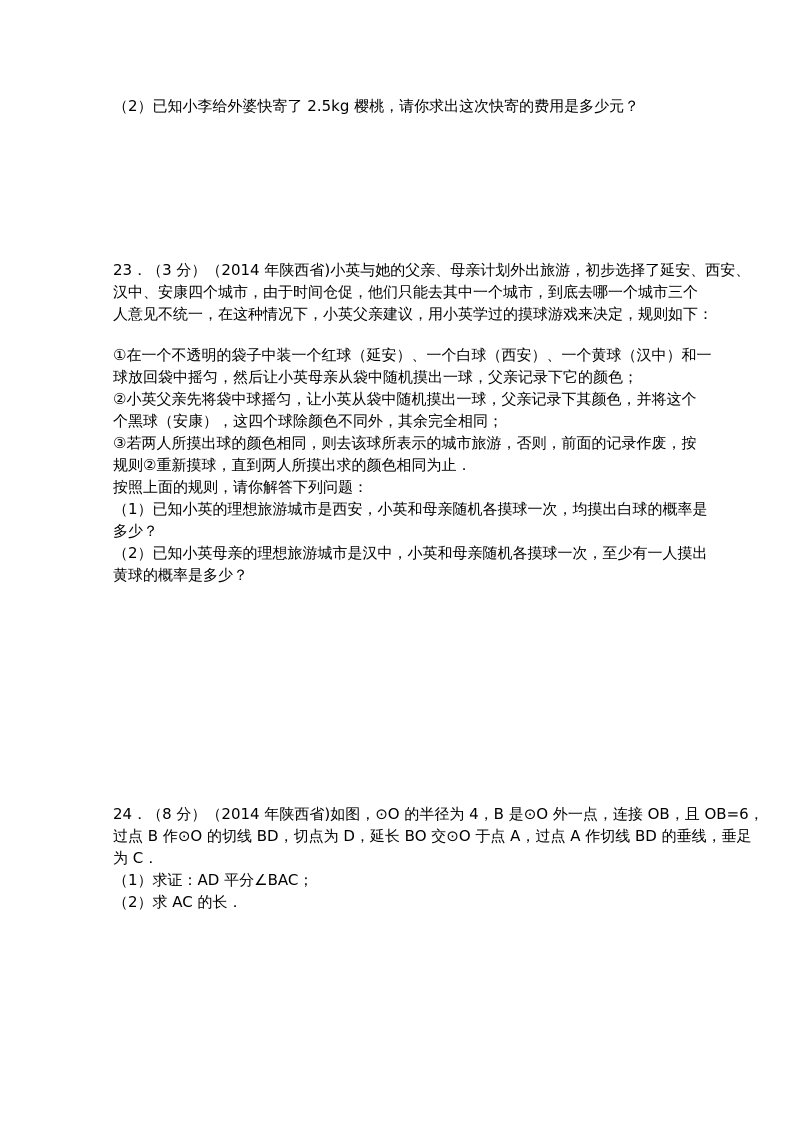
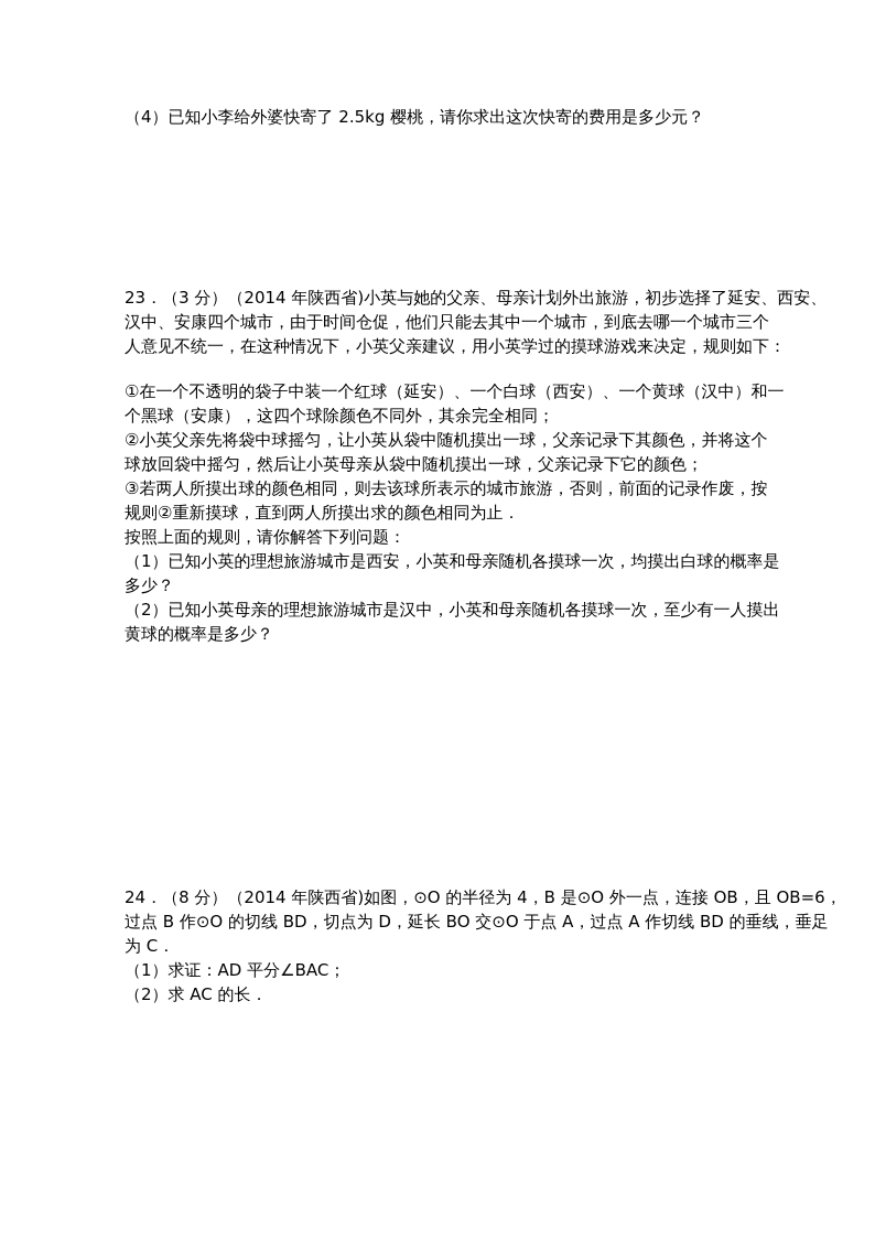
- （2）已知小李给外婆快寄了 2.5kg 樱桃，请你求出这次快寄的费用是多少元？
+ （4）已知小李给外婆快寄了 2.5kg 樱桃，请你求出这次快寄的费用是多少元？
  23．（3 分）（2014 年陕西省)小英与她的父亲、母亲计划外出旅游，初步选择了延安、西安、
  汉中、安康四个城市，由于时间仓促，他们只能去其中一个城市，到底去哪一个城市三个
  人意见不统一，在这种情况下，小英父亲建议，用小英学过的摸球游戏来决定，规则如下：
  ①在一个不透明的袋子中装一个红球（延安）、一个白球（西安）、一个黄球（汉中）和一
- 球放回袋中摇匀，然后让小英母亲从袋中随机摸出一球，父亲记录下它的颜色；
+ 个黑球（安康），这四个球除颜色不同外，其余完全相同；
  ②小英父亲先将袋中球摇匀，让小英从袋中随机摸出一球，父亲记录下其颜色，并将这个
- 个黑球（安康），这四个球除颜色不同外，其余完全相同；
+ 球放回袋中摇匀，然后让小英母亲从袋中随机摸出一球，父亲记录下它的颜色；
  ③若两人所摸出球的颜色相同，则去该球所表示的城市旅游，否则，前面的记录作废，按
  规则②重新摸球，直到两人所摸出求的颜色相同为止．
  按照上面的规则，请你解答下列问题：
  （1）已知小英的理想旅游城市是西安，小英和母亲随机各摸球一次，均摸出白球的概率是
  多少？
  （2）已知小英母亲的理想旅游城市是汉中，小英和母亲随机各摸球一次，至少有一人摸出
  黄球的概率是多少？
  24．（8 分）（2014 年陕西省)如图，⊙O 的半径为 4，B 是⊙O 外一点，连接 OB，且 OB=6，
  过点 B 作⊙O 的切线 BD，切点为 D，延长 BO 交⊙O 于点 A，过点 A 作切线 BD 的垂线，垂足
  为 C．
  （1）求证：AD 平分∠BAC；
  （2）求 AC 的长．
